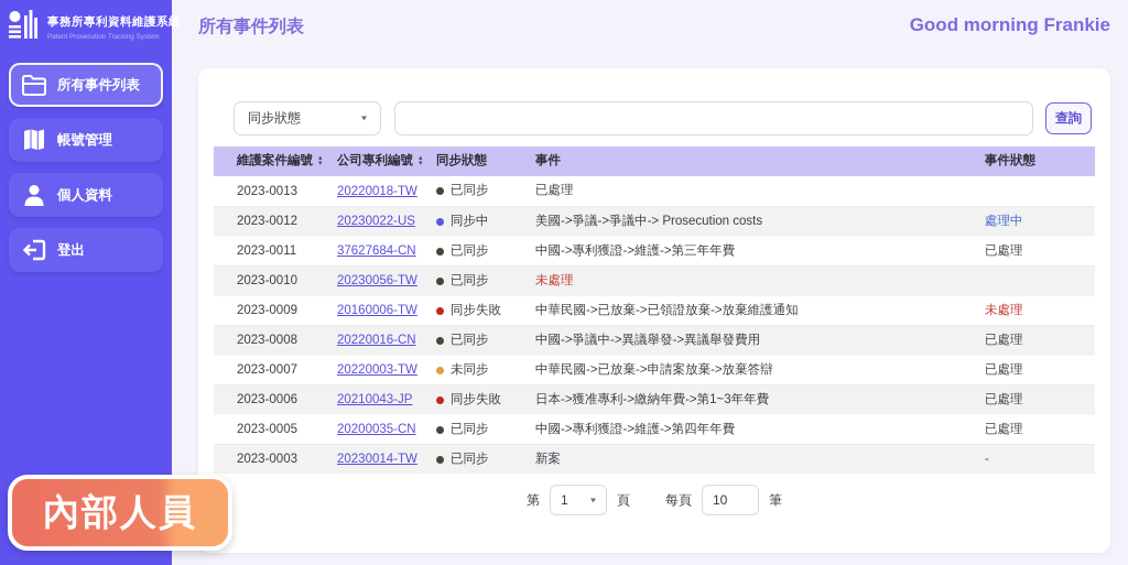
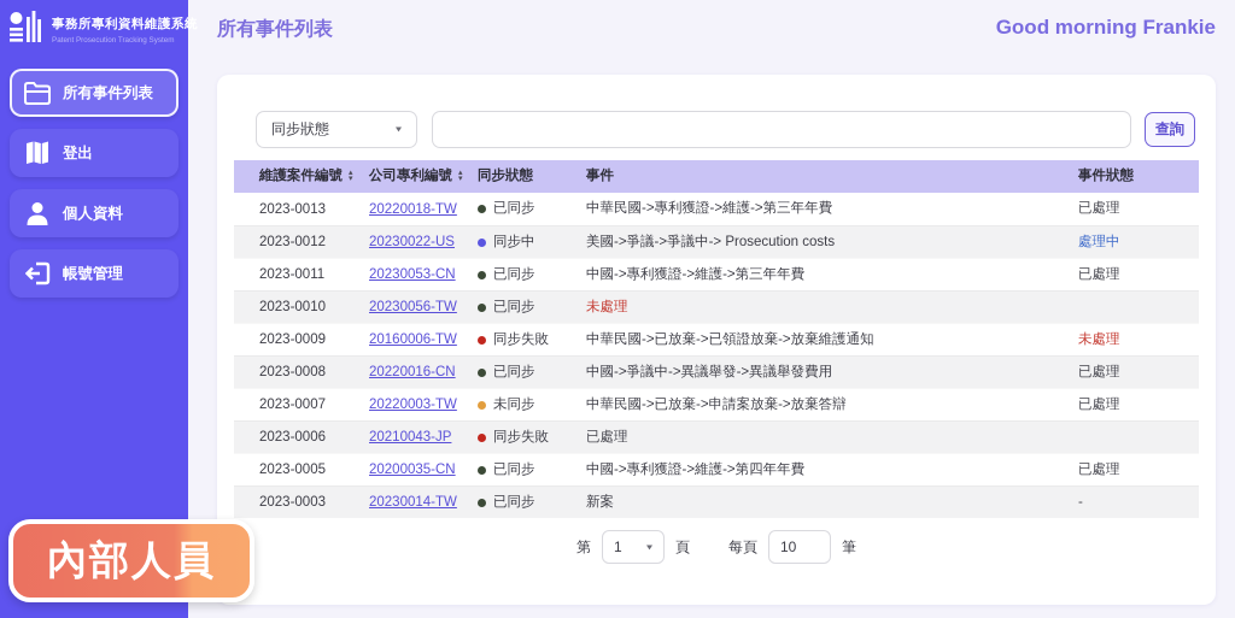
  事務所專利資料維護系統
  所有事件列表
- 帳號管理
+ 登出
  個人資料
- 登出
+ 帳號管理
  內部人員
  所有事件列表
  Good morning Frankie
  同步狀態
  ▾
  查詢
  維護案件編號
  公司專利編號
  同步狀態
  事件
  事件狀態
  2023-0013
  20220018-TW
  已同步
+ 中華民國->專利獲證->維護->第三年年費
  已處理
  2023-0012
  20230022-US
  同步中
  美國->爭議->爭議中-> Prosecution costs
  處理中
  2023-0011
- 37627684-CN
+ 20230053-CN
  已同步
  中國->專利獲證->維護->第三年年費
  已處理
  2023-0010
  20230056-TW
  已同步
  未處理
  2023-0009
  20160006-TW
  同步失敗
  中華民國->已放棄->已領證放棄->放棄維護通知
  未處理
  2023-0008
  20220016-CN
  已同步
  中國->爭議中->異議舉發->異議舉發費用
  已處理
  2023-0007
  20220003-TW
  未同步
  中華民國->已放棄->申請案放棄->放棄答辯
  已處理
  2023-0006
  20210043-JP
  同步失敗
- 日本->獲准專利->繳納年費->第1~3年年費
  已處理
  2023-0005
  20200035-CN
  已同步
  中國->專利獲證->維護->第四年年費
  已處理
  2023-0003
  20230014-TW
  已同步
  新案
  -
  第
  1
  ▾
  頁
  每頁
  10
  筆
